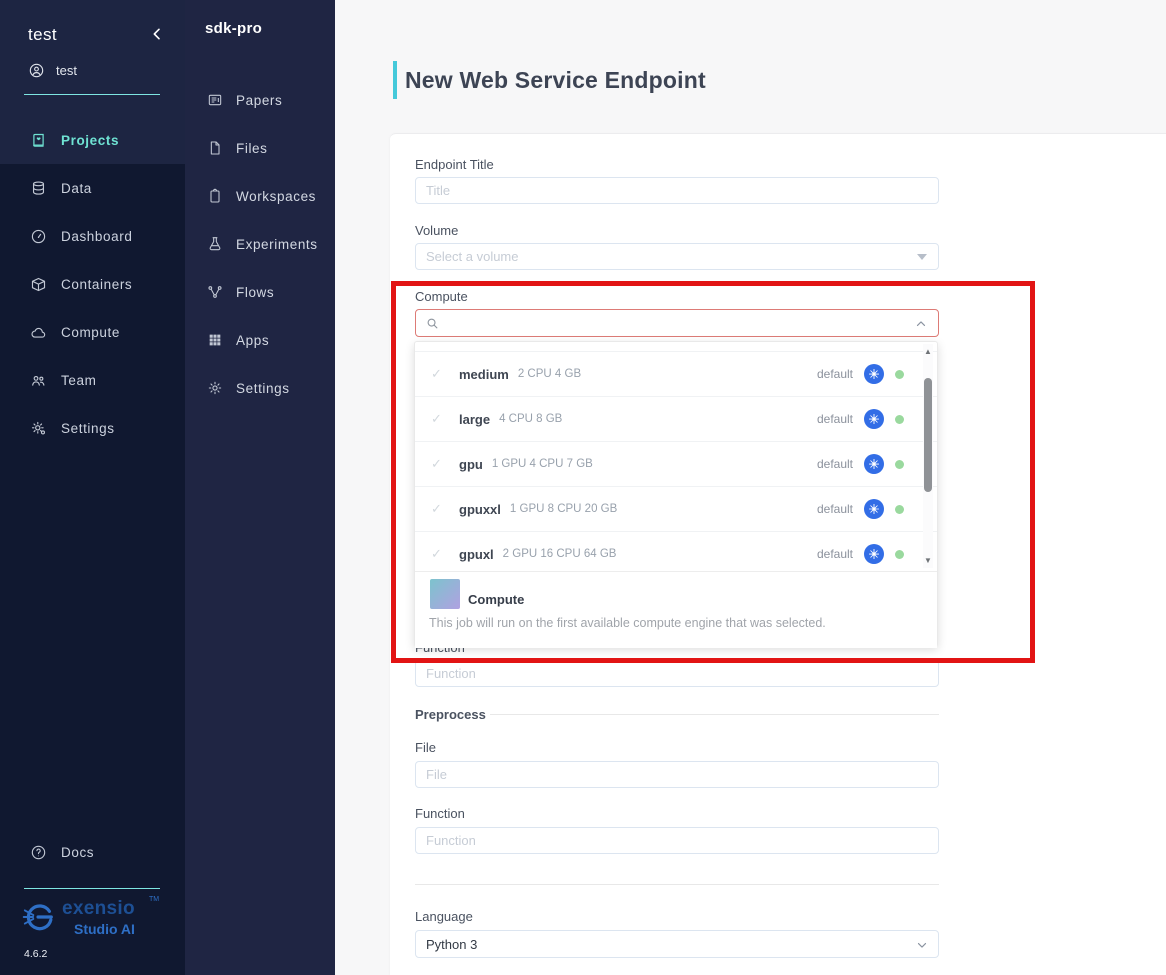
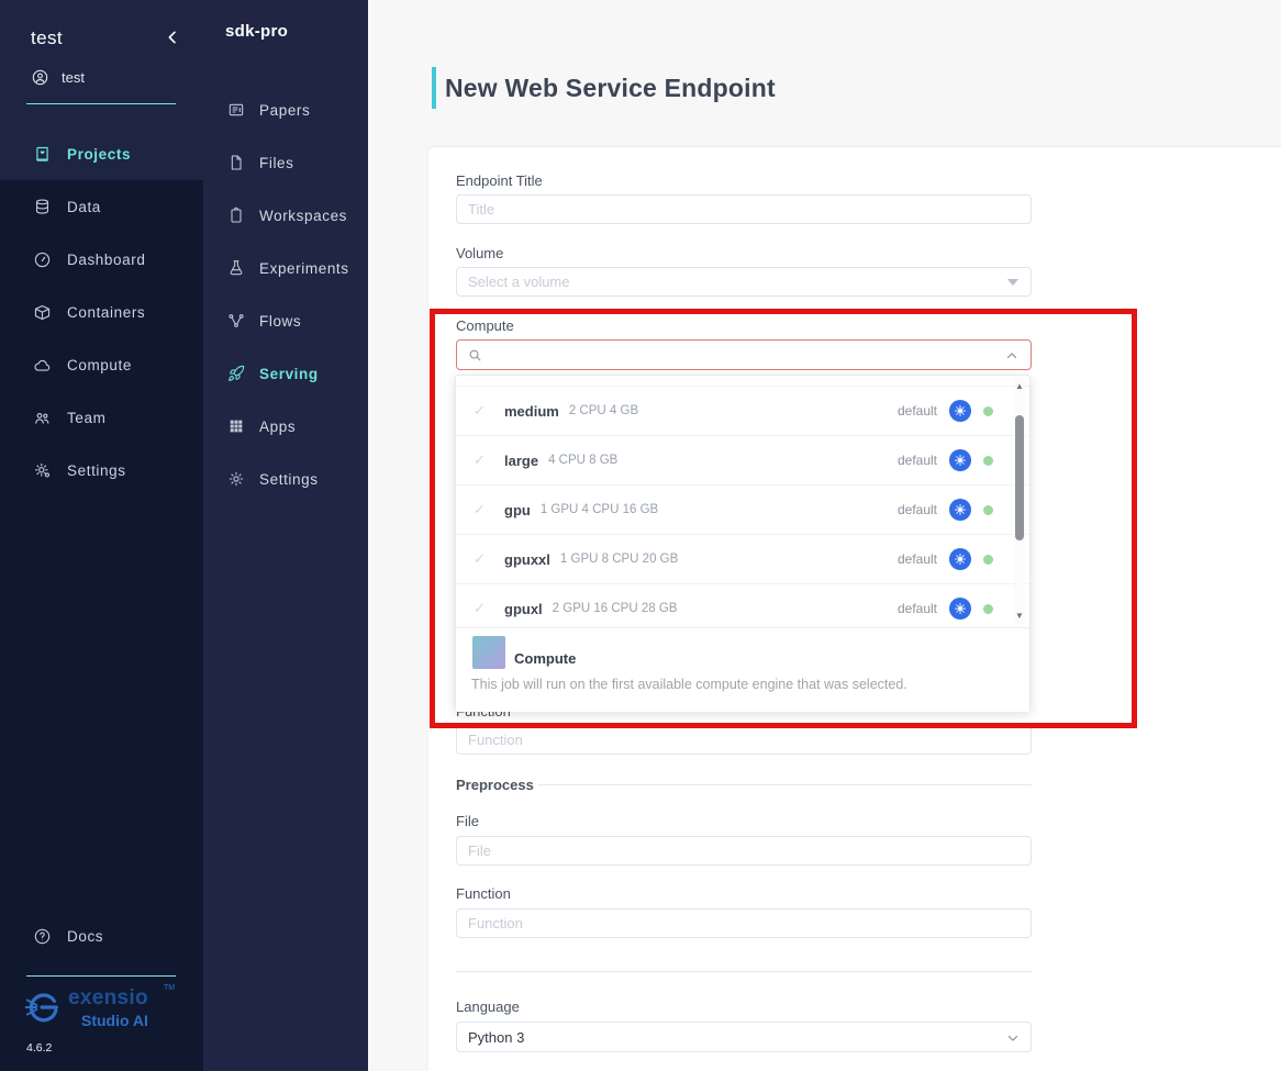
  test
  test
  Projects
  Data
  Dashboard
  Containers
  Compute
  Team
  Settings
  Docs
  exensio
  Studio AI
  4.6.2
  sdk-pro
  Papers
  Files
  Workspaces
  Experiments
  Flows
+ Serving
  Apps
  Settings
  New Web Service Endpoint
  Endpoint Title
  Title
  Volume
  Select a volume
  Compute
  Function
  Preprocess
  File
  File
  Function
  Function
  Language
  Python 3
  ✓
  medium
  2 CPU 4 GB
  default
  ✓
  large
  4 CPU 8 GB
  default
  ✓
  gpu
- 1 GPU 4 CPU 7 GB
+ 1 GPU 4 CPU 16 GB
  default
  ✓
  gpuxxl
  1 GPU 8 CPU 20 GB
  default
  ✓
  gpuxl
- 2 GPU 16 CPU 64 GB
+ 2 GPU 16 CPU 28 GB
  default
  ▲
  ▼
  Compute
  This job will run on the first available compute engine that was selected.
